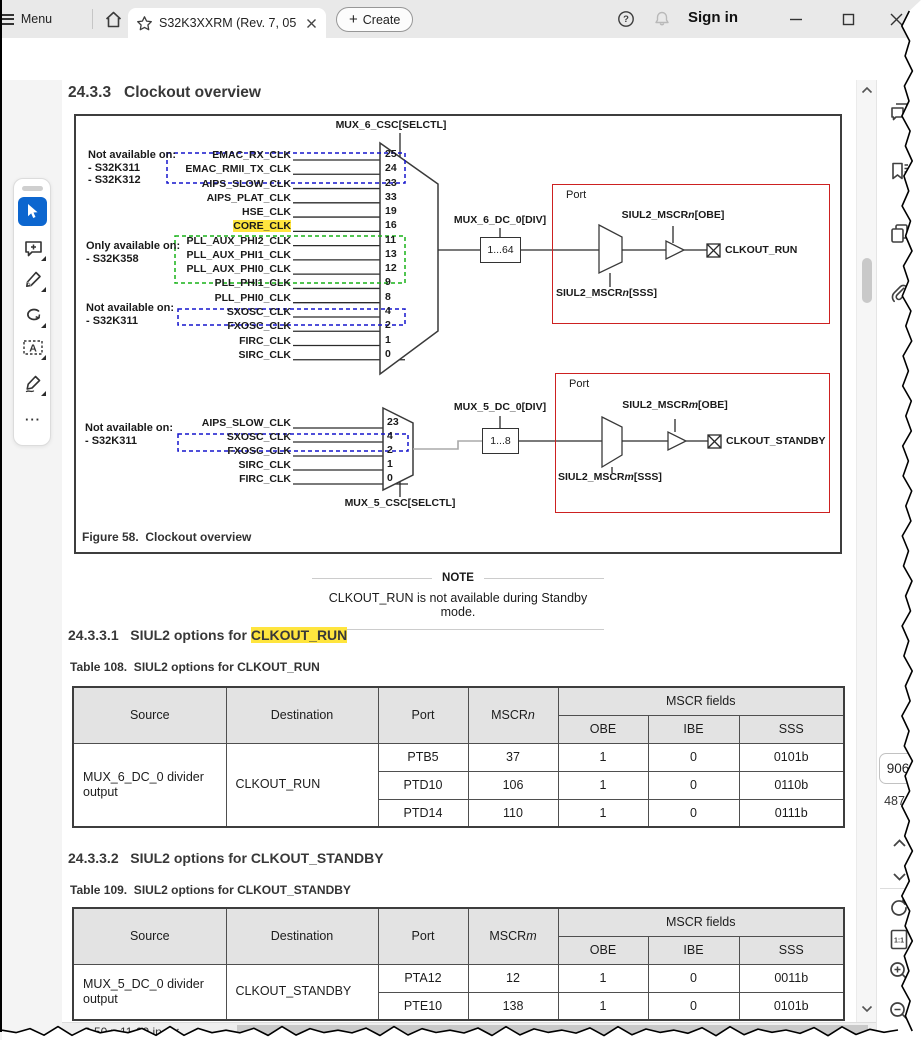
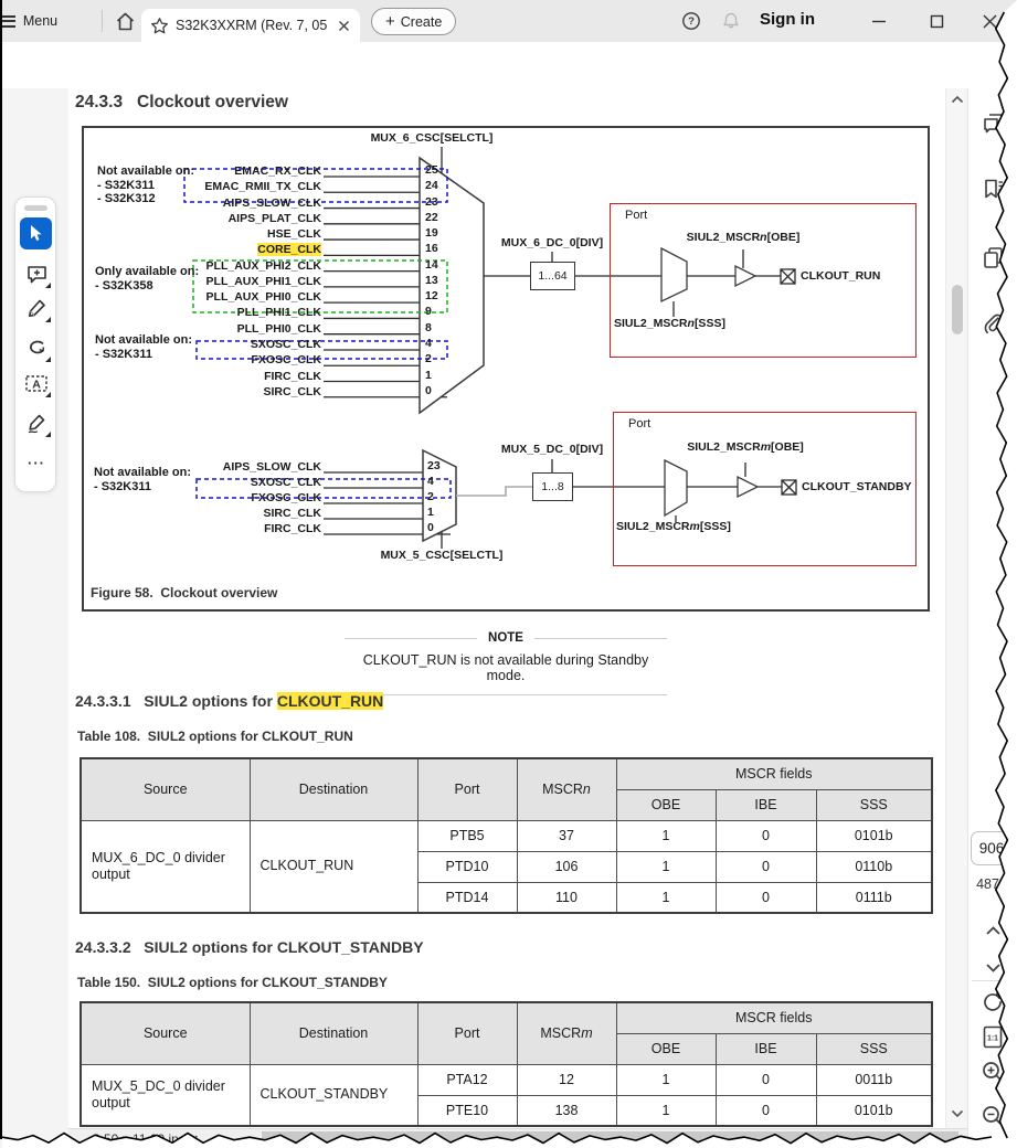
  Menu
  S32K3XXRM (Rev. 7, 05
  +
  Create
  ?
  Sign in
  A
  ···
  24.3.3 Clockout overview
  MUX_6_CSC[SELCTL]
  MUX_6_DC_0[DIV]
  1...64
  MUX_5_DC_0[DIV]
  1...8
  MUX_5_CSC[SELCTL]
  Port
  Port
  Figure 58. Clockout overview
  NOTE
  CLKOUT_RUN is not available during Standby mode.
  24.3.3.1 SIUL2 options for CLKOUT_RUN
  Table 108. SIUL2 options for CLKOUT_RUN
  Source	Destination	Port	MSCRn	MSCR fields
  OBE	IBE	SSS
  MUX_6_DC_0 divider output	CLKOUT_RUN	PTB5	37	1	0	0101b
  PTD10	106	1	0	0110b
  PTD14	110	1	0	0111b
  24.3.3.2 SIUL2 options for CLKOUT_STANDBY
- Table 109. SIUL2 options for CLKOUT_STANDBY
+ Table 150. SIUL2 options for CLKOUT_STANDBY
  Source	Destination	Port	MSCRm	MSCR fields
  OBE	IBE	SSS
  MUX_5_DC_0 divider output	CLKOUT_STANDBY	PTA12	12	1	0	0011b
  PTE10	138	1	0	0101b
  EMAC_RX_CLK
  25
  EMAC_RMII_TX_CLK
  24
  AIPS_SLOW_CLK
  23
  AIPS_PLAT_CLK
- 33
+ 22
  HSE_CLK
  19
  CORE_CLK
  16
  PLL_AUX_PHI2_CLK
- 11
+ 14
  PLL_AUX_PHI1_CLK
  13
  PLL_AUX_PHI0_CLK
  12
  PLL_PHI1_CLK
  9
  PLL_PHI0_CLK
  8
  SXOSC_CLK
  4
  FXOSC_CLK
  2
  FIRC_CLK
  1
  SIRC_CLK
  0
  AIPS_SLOW_CLK
  23
  SXOSC_CLK
  4
  FXOSC_CLK
  2
  SIRC_CLK
  1
  FIRC_CLK
  0
  Not available on:
  - S32K311
  - S32K312
  Only available on:
  - S32K358
  Not available on:
  - S32K311
  Not available on:
  - S32K311
  SIUL2_MSCRn[OBE]
  SIUL2_MSCRn[SSS]
  CLKOUT_RUN
  SIUL2_MSCRm[OBE]
  SIUL2_MSCRm[SSS]
  CLKOUT_STANDBY
  906
  487
